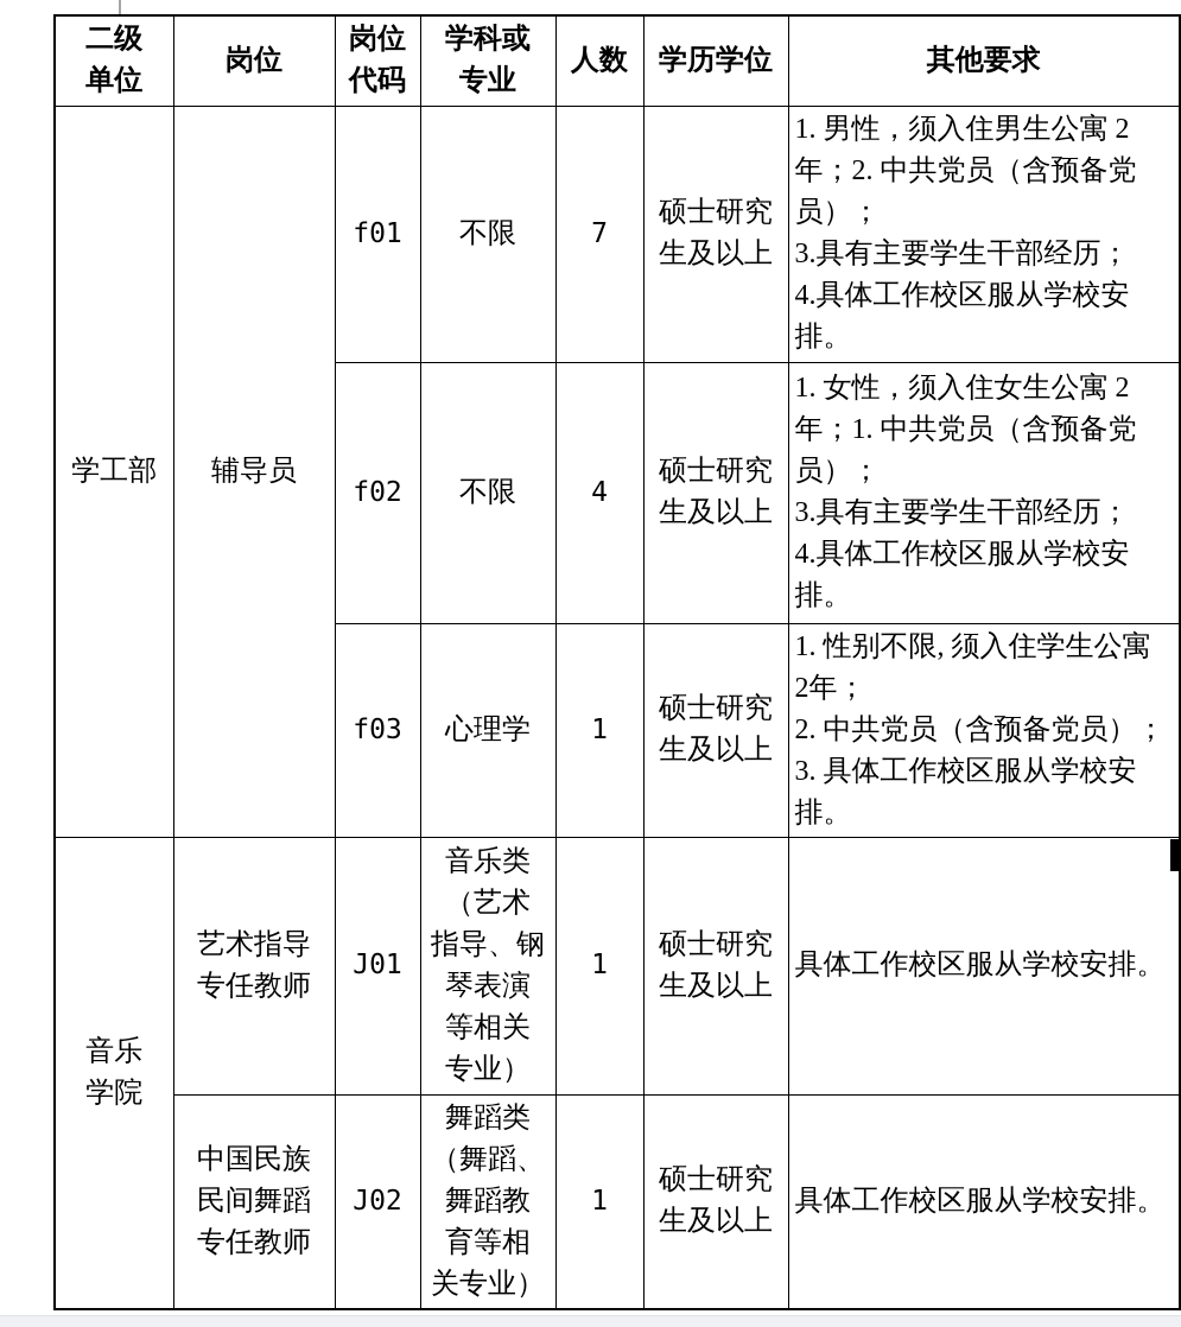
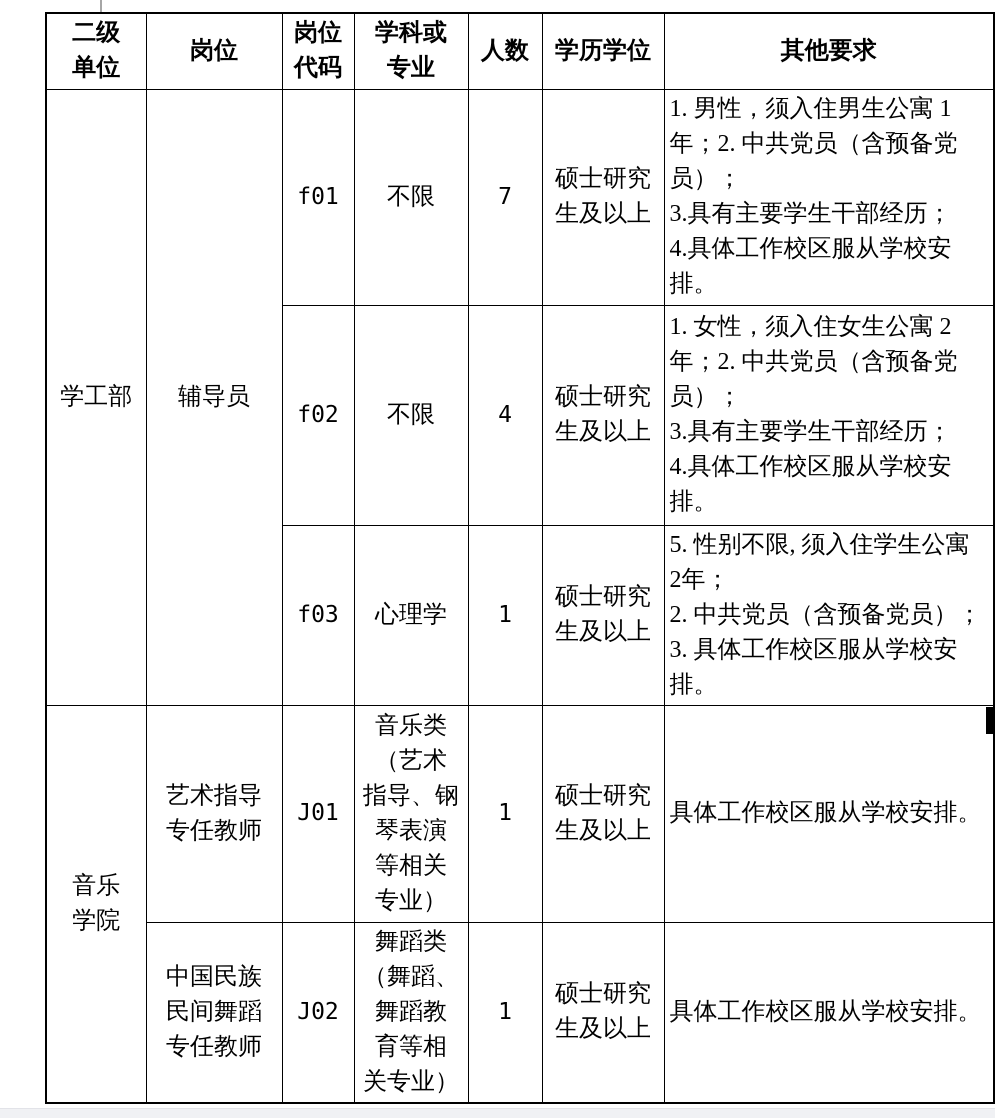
  二级 单位	岗位	岗位 代码	学科或 专业	人数	学历学位	其他要求
- 学工部	辅导员	f01	不限	7	硕士研究 生及以上	1. 男性，须入住男生公寓 2 年；2. 中共党员（含预备党 员）； 3.具有主要学生干部经历； 4.具体工作校区服从学校安 排。
+ 学工部	辅导员	f01	不限	7	硕士研究 生及以上	1. 男性，须入住男生公寓 1 年；2. 中共党员（含预备党 员）； 3.具有主要学生干部经历； 4.具体工作校区服从学校安 排。
- f02	不限	4	硕士研究 生及以上	1. 女性，须入住女生公寓 2 年；1. 中共党员（含预备党 员）； 3.具有主要学生干部经历； 4.具体工作校区服从学校安 排。
+ f02	不限	4	硕士研究 生及以上	1. 女性，须入住女生公寓 2 年；2. 中共党员（含预备党 员）； 3.具有主要学生干部经历； 4.具体工作校区服从学校安 排。
- f03	心理学	1	硕士研究 生及以上	1. 性别不限, 须入住学生公寓 2年； 2. 中共党员（含预备党员）； 3. 具体工作校区服从学校安 排。
+ f03	心理学	1	硕士研究 生及以上	5. 性别不限, 须入住学生公寓 2年； 2. 中共党员（含预备党员）； 3. 具体工作校区服从学校安 排。
  音乐 学院	艺术指导 专任教师	J01	音乐类 （艺术 指导、钢 琴表演 等相关 专业）	1	硕士研究 生及以上	具体工作校区服从学校安排。
  中国民族 民间舞蹈 专任教师	J02	舞蹈类 （舞蹈、 舞蹈教 育等相 关专业）	1	硕士研究 生及以上	具体工作校区服从学校安排。
